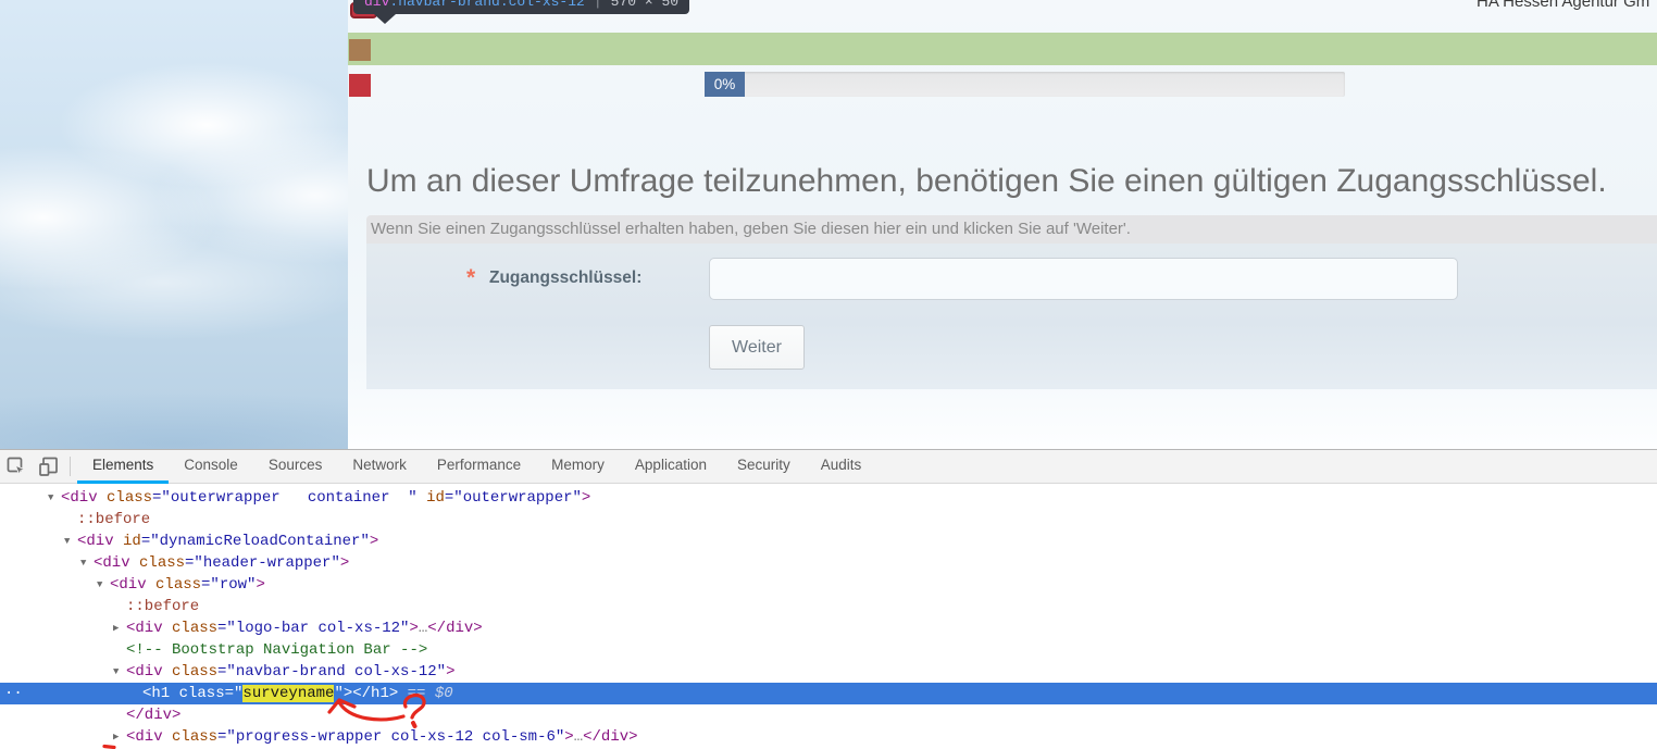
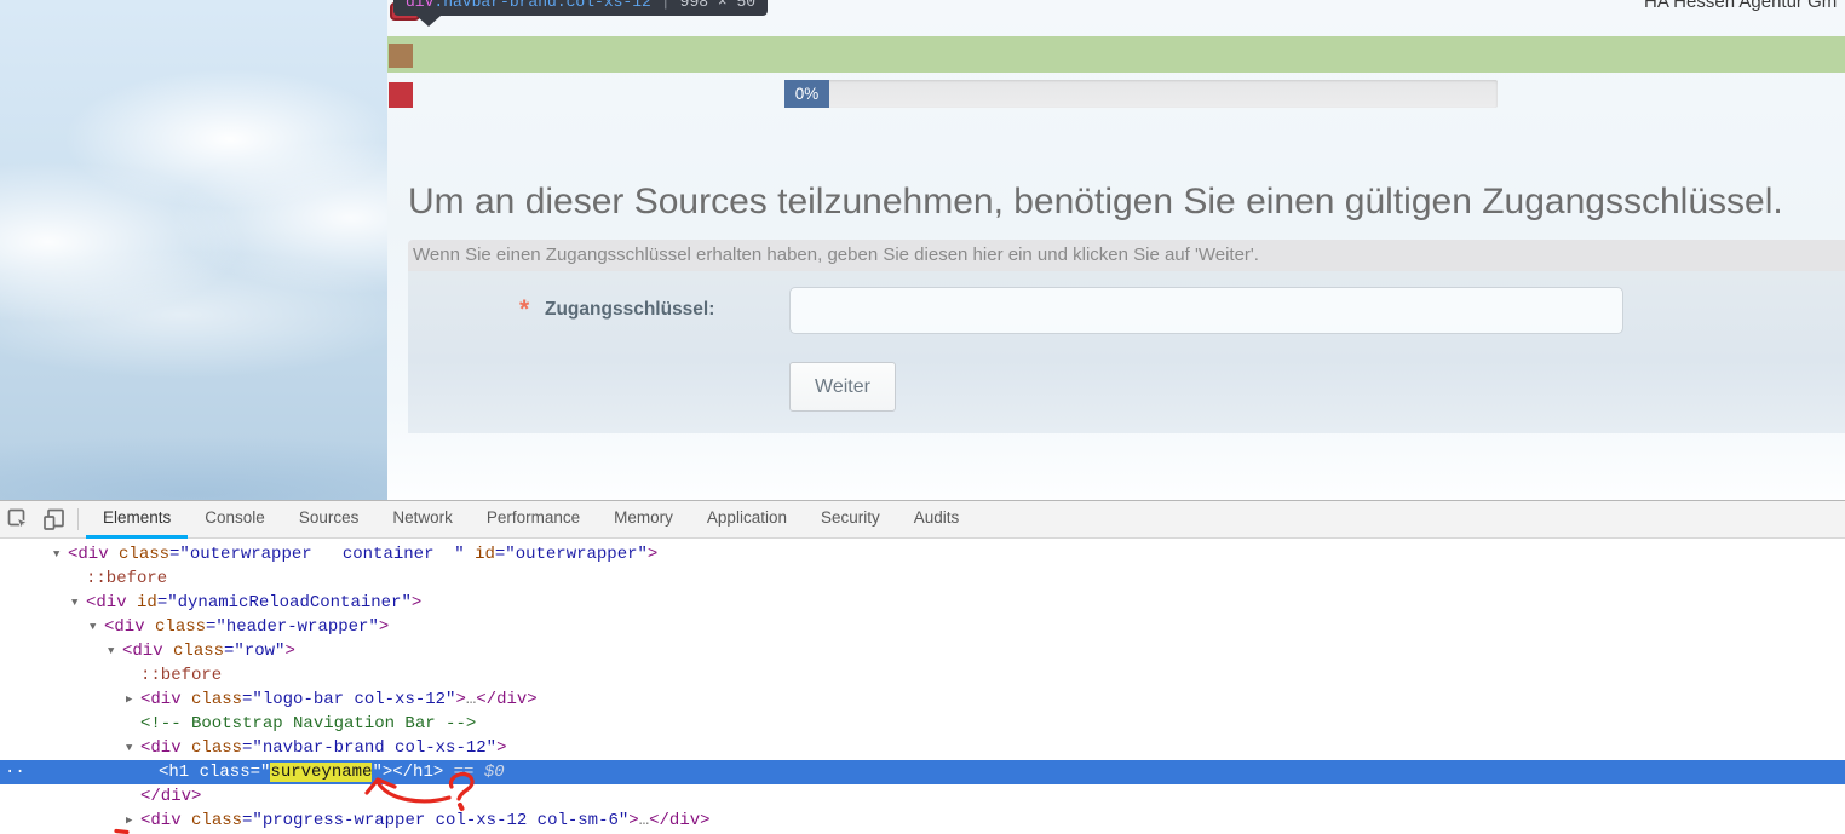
  HA Hessen Agentur Gm
  div
  .navbar-brand.col-xs-12
  |
- 570 × 50
+ 998 × 50
  0%
- Um an dieser Umfrage teilzunehmen, benötigen Sie einen gültigen Zugangsschlüssel.
+ Um an dieser Sources teilzunehmen, benötigen Sie einen gültigen Zugangsschlüssel.
  Wenn Sie einen Zugangsschlüssel erhalten haben, geben Sie diesen hier ein und klicken Sie auf 'Weiter'.
  *
  Zugangsschlüssel:
  Weiter
  Elements
  Console
  Sources
  Network
  Performance
  Memory
  Application
  Security
  Audits
  ▼ <div class="outerwrapper container " id="outerwrapper">
  ::before
  ▼ <div id="dynamicReloadContainer">
  ▼ <div class="header-wrapper">
  ▼ <div class="row">
  ::before
  ▶ <div class="logo-bar col-xs-12">…</div>
  <!-- Bootstrap Navigation Bar -->
  ▼ <div class="navbar-brand col-xs-12">
  <h1 class="surveyname"></h1> == $0
  ..
  </div>
  ▶ <div class="progress-wrapper col-xs-12 col-sm-6">…</div>
